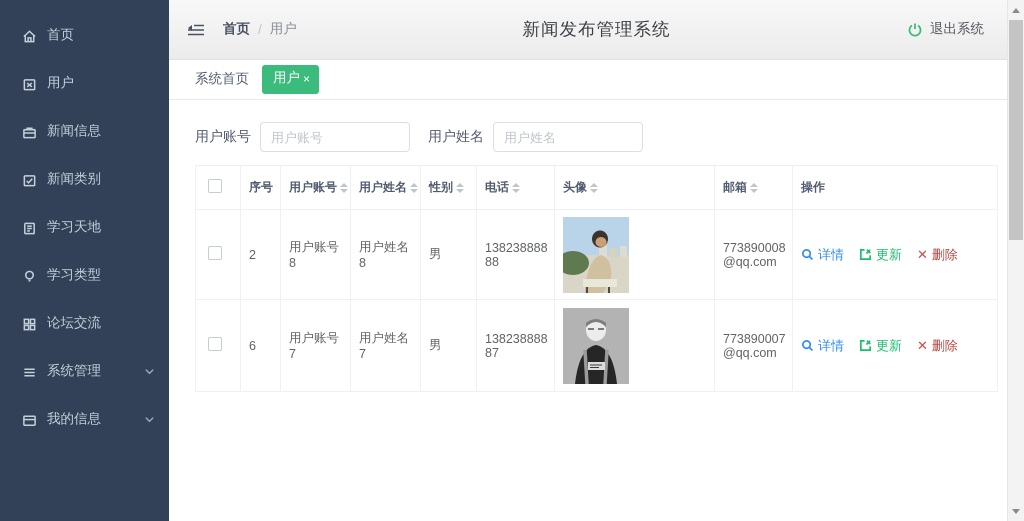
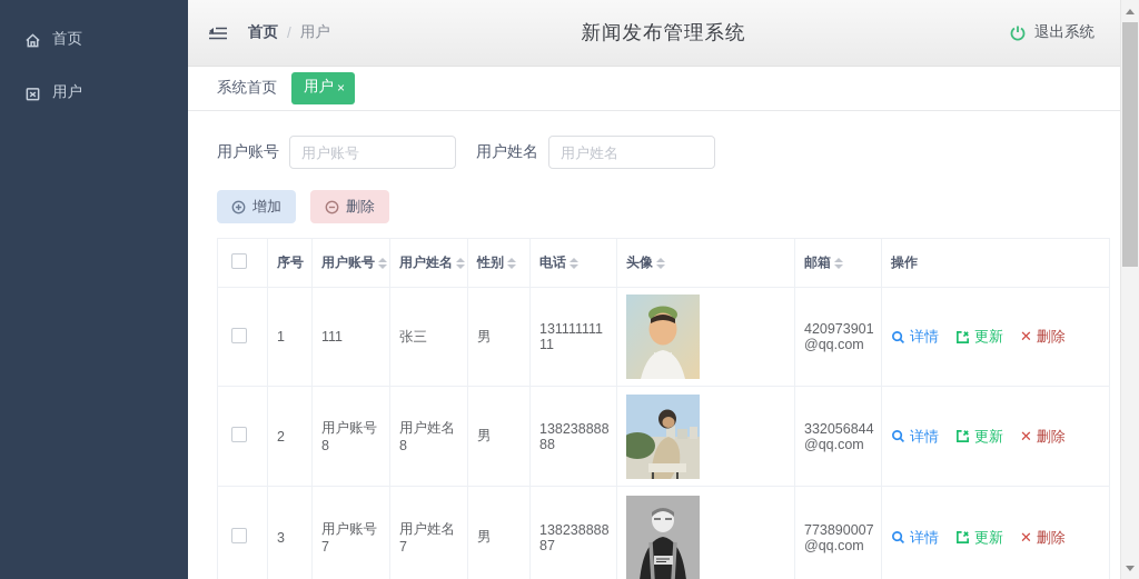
  首页
  用户
- 新闻信息
- 新闻类别
- 学习天地
- 学习类型
- 论坛交流
- 系统管理
- 我的信息
  首页
  /
  用户
  新闻发布管理系统
  退出系统
  系统首页
  用户
  ×
  用户账号
  用户账号
  用户姓名
  用户姓名
+ 增加
+ 删除
  	序号	用户账号	用户姓名	性别	电话	头像	邮箱	操作
+ 	1	111	张三	男	13111111111		420973901@qq.com	详情 更新 ✕ 删除
- 	2	用户账号8	用户姓名8	男	13823888888		773890008@qq.com	详情 更新 ✕ 删除
+ 	2	用户账号8	用户姓名8	男	13823888888		332056844@qq.com	详情 更新 ✕ 删除
- 	6	用户账号7	用户姓名7	男	13823888887		773890007@qq.com	详情 更新 ✕ 删除
+ 	3	用户账号7	用户姓名7	男	13823888887		773890007@qq.com	详情 更新 ✕ 删除
